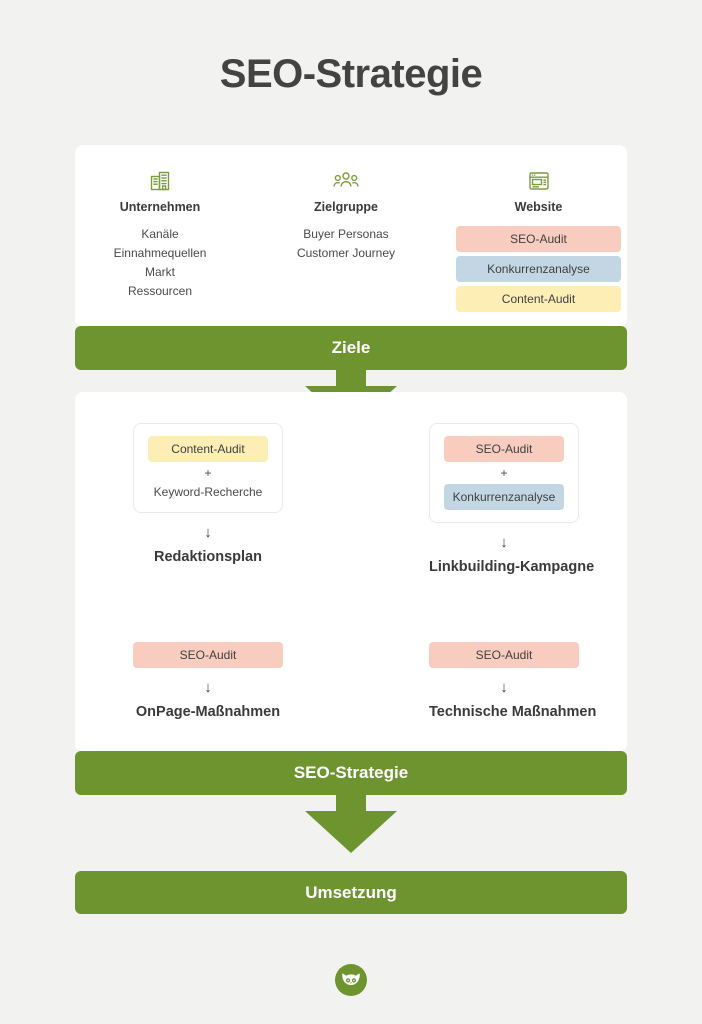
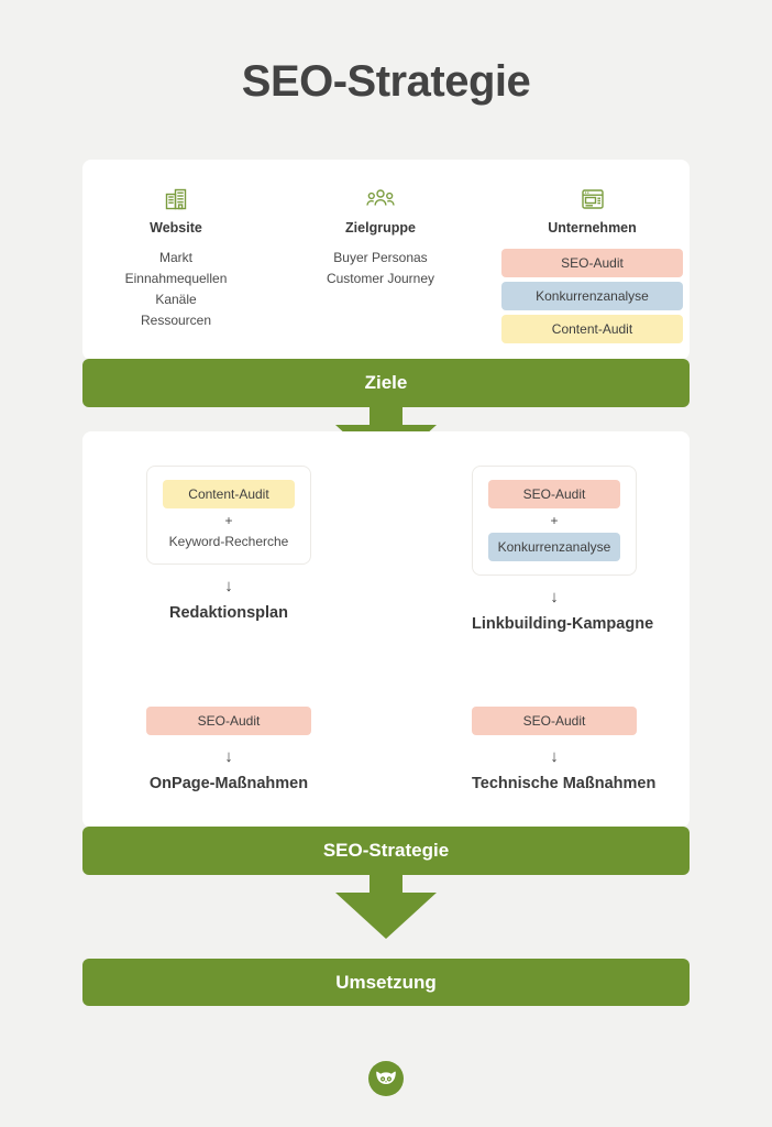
  SEO-Strategie
- Unternehmen
+ Website
- Kanäle
+ Markt
  Einnahmequellen
- Markt
+ Kanäle
  Ressourcen
  Zielgruppe
  Buyer Personas
  Customer Journey
- Website
+ Unternehmen
  SEO-Audit
  Konkurrenzanalyse
  Content-Audit
  Ziele
  Content-Audit
  +
  Keyword-Recherche
  ↓
  Redaktionsplan
  SEO-Audit
  +
  Konkurrenzanalyse
  ↓
  Linkbuilding-Kampagne
  SEO-Audit
  ↓
  OnPage-Maßnahmen
  SEO-Audit
  ↓
  Technische Maßnahmen
  SEO-Strategie
  Umsetzung
